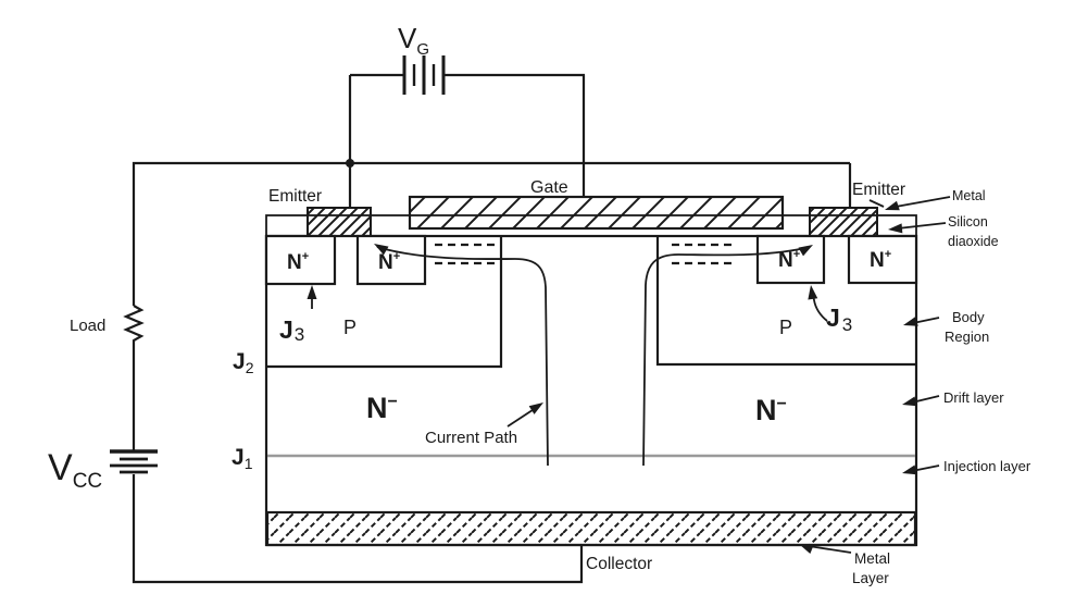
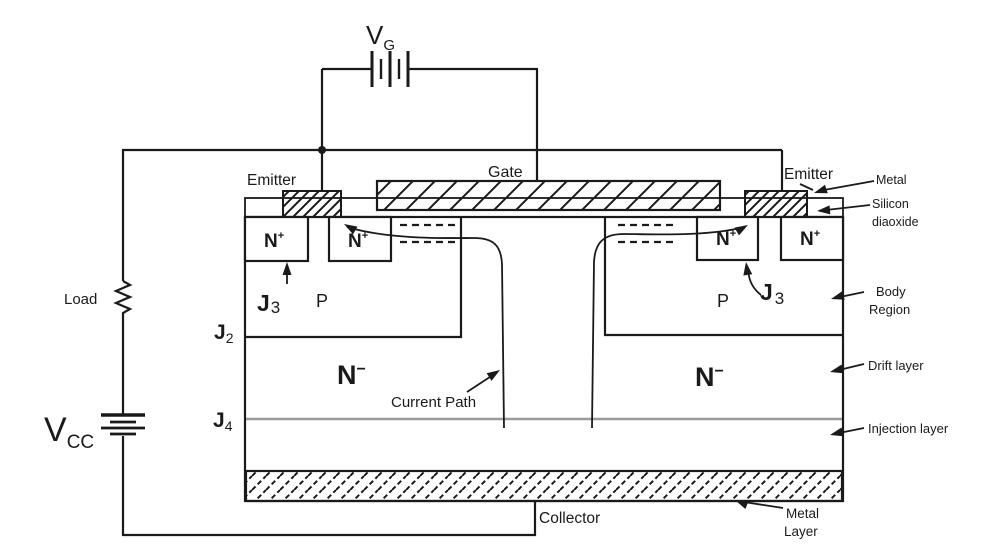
  VG
  VCC
  Load
  Collector
  Gate
  Emitter
  Emitter
  J2
- J1
+ J4
  J3
  J3
  N+
  N+
  N+
  N+
  P
  P
  N−
  N−
  Metal
  Silicon
  diaoxide
  Body
  Region
  Drift layer
  Injection layer
  Metal
  Layer
  Current Path
